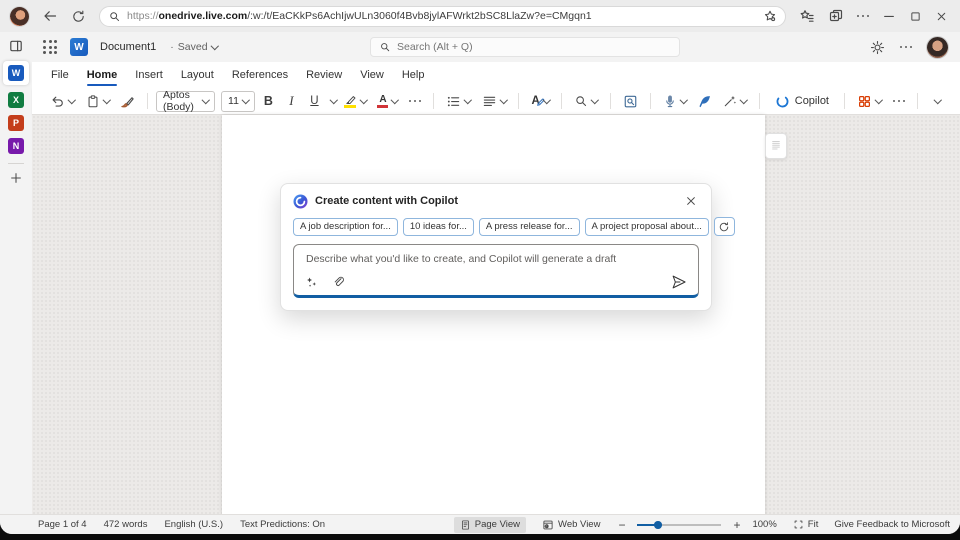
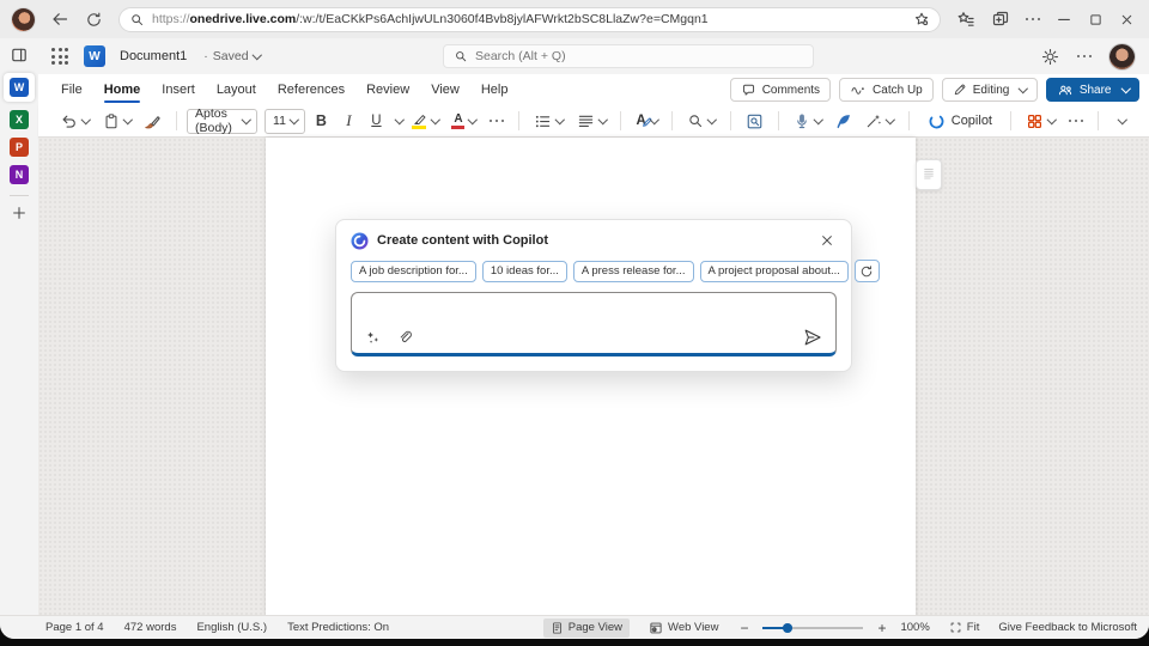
  https://onedrive.live.com/:w:/t/EaCKkPs6AchIjwULn3060f4Bvb8jylAFWrkt2bSC8LlaZw?e=CMgqn1
  W
  X
  P
  N
  W
  Document1
  ·
  Saved
  Search (Alt + Q)
  File
  Home
  Insert
  Layout
  References
  Review
  View
  Help
+ Comments
+ Catch Up
+ Editing
+ Share
  Aptos (Body)
  11
  B
  I
  U
  A
  A
  Copilot
  Create content with Copilot
  A job description for...
  10 ideas for...
  A press release for...
  A project proposal about...
- Describe what you'd like to create, and Copilot will generate a draft
  Page 1 of 4
  472 words
  English (U.S.)
  Text Predictions: On
  Page View
  Web View
  −
  +
  100%
  Fit
  Give Feedback to Microsoft
